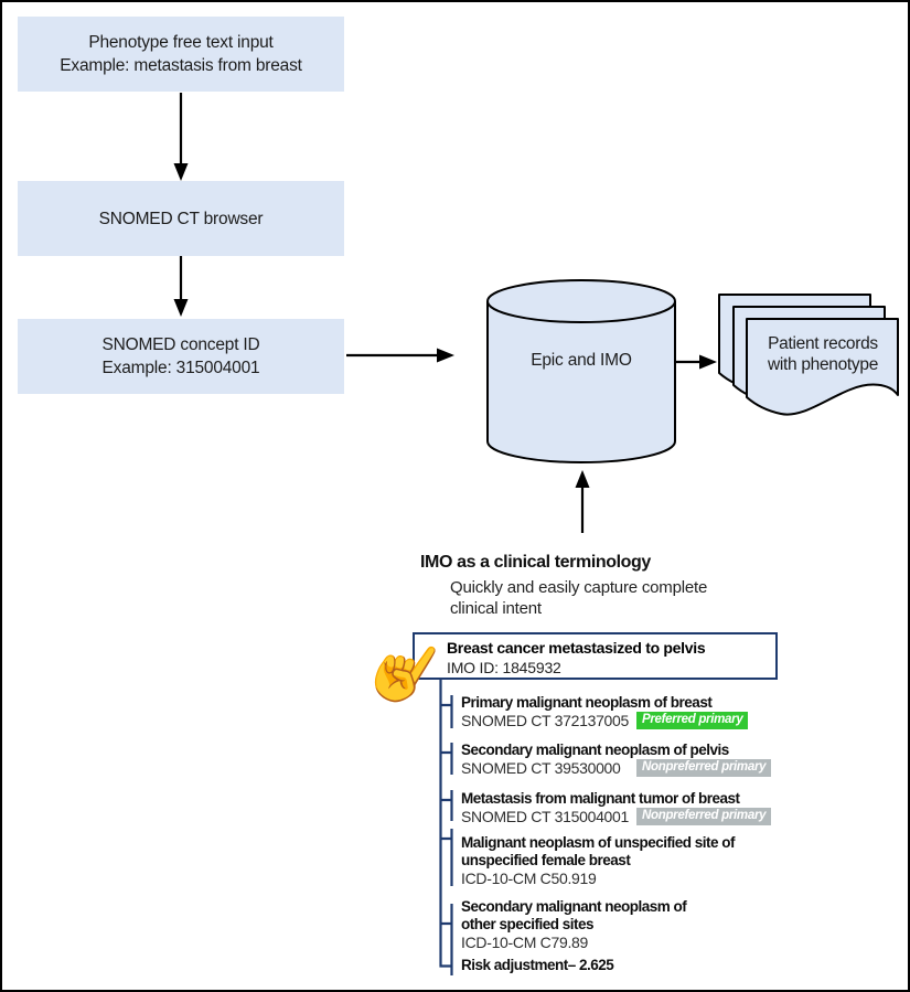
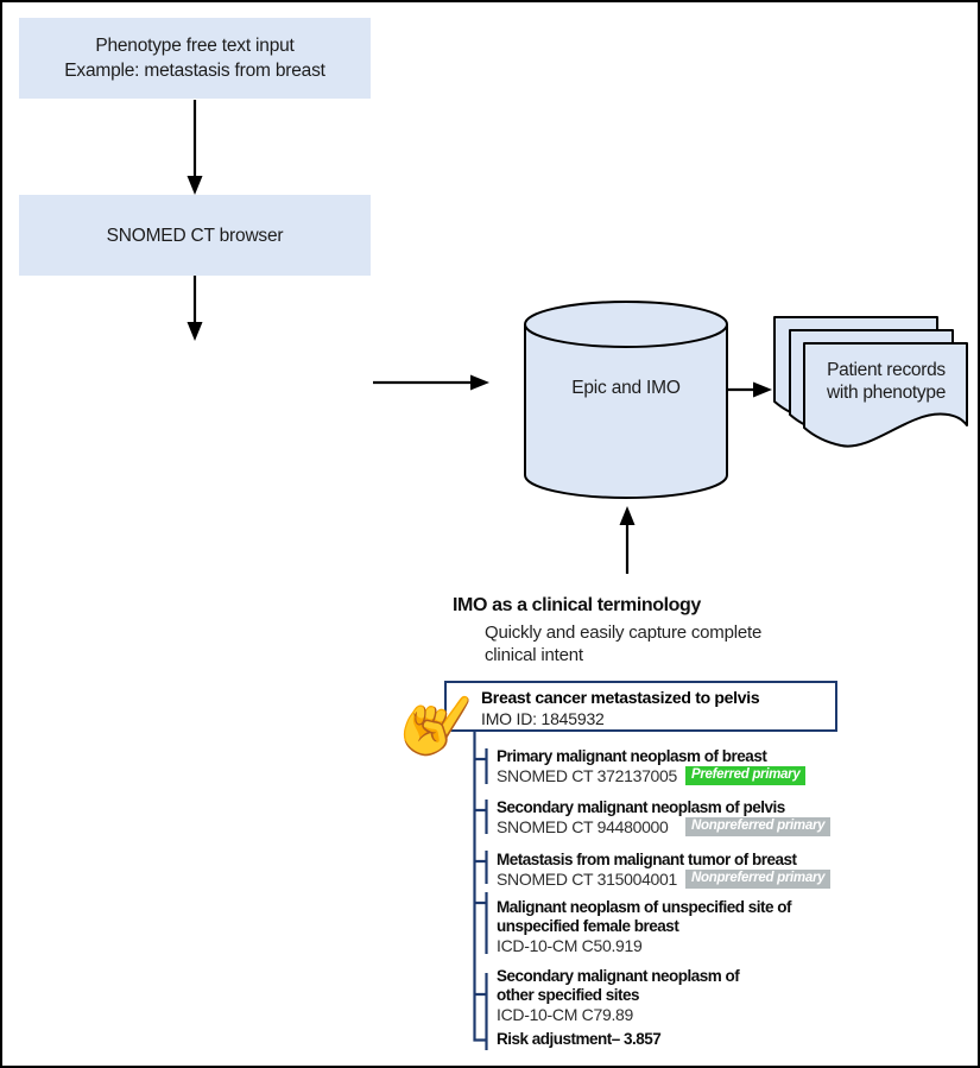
  Phenotype free text input
  Example: metastasis from breast
  SNOMED CT browser
- SNOMED concept ID
- Example: 315004001
  Epic and IMO
  Patient records
  with phenotype
  IMO as a clinical terminology
  Quickly and easily capture complete
  clinical intent
  Breast cancer metastasized to pelvis
  IMO ID: 1845932
  Primary malignant neoplasm of breast
  SNOMED CT 372137005
  Preferred primary
  Secondary malignant neoplasm of pelvis
- SNOMED CT 39530000
+ SNOMED CT 94480000
  Nonpreferred primary
  Metastasis from malignant tumor of breast
  SNOMED CT 315004001
  Nonpreferred primary
  Malignant neoplasm of unspecified site of
  unspecified female breast
  ICD-10-CM C50.919
  Secondary malignant neoplasm of
  other specified sites
  ICD-10-CM C79.89
- Risk adjustment– 2.625
+ Risk adjustment– 3.857
